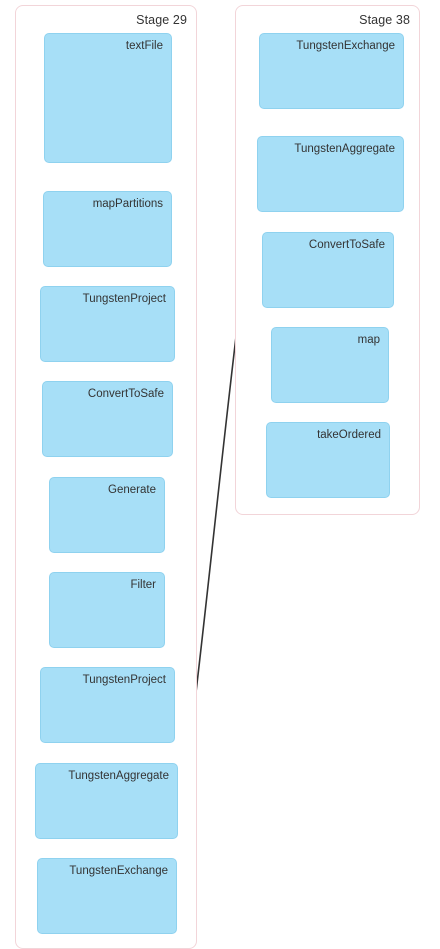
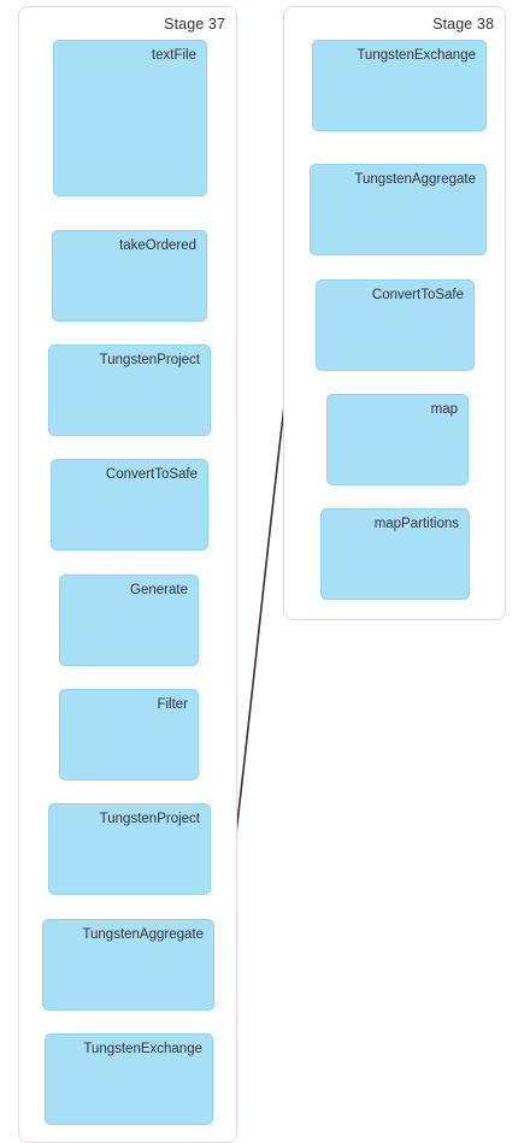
- Stage 29
+ Stage 37
  textFile
- mapPartitions
+ takeOrdered
  TungstenProject
  ConvertToSafe
  Generate
  Filter
  TungstenProject
  TungstenAggregate
  TungstenExchange
  Stage 38
  TungstenExchange
  TungstenAggregate
  ConvertToSafe
  map
- takeOrdered
+ mapPartitions
